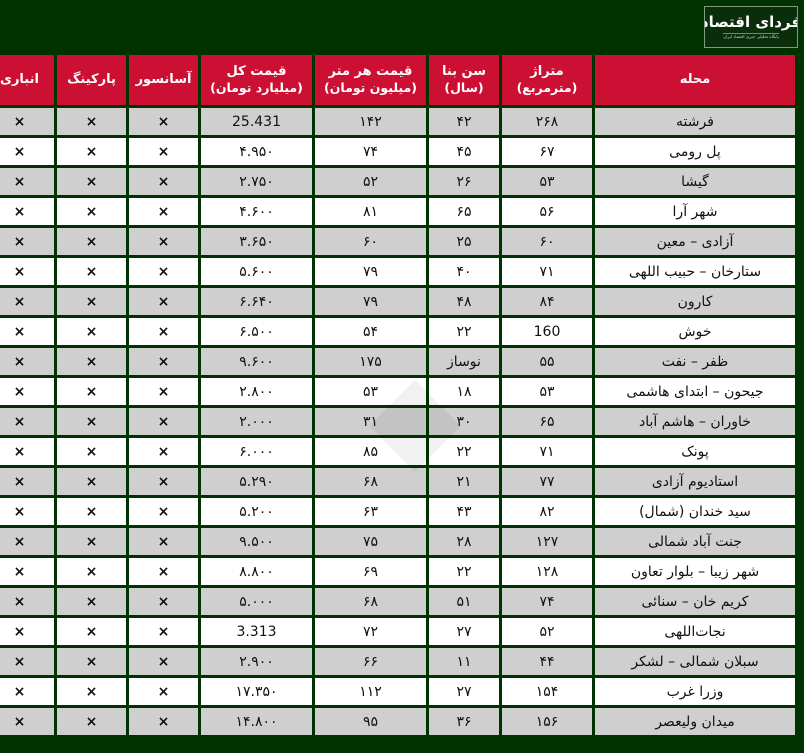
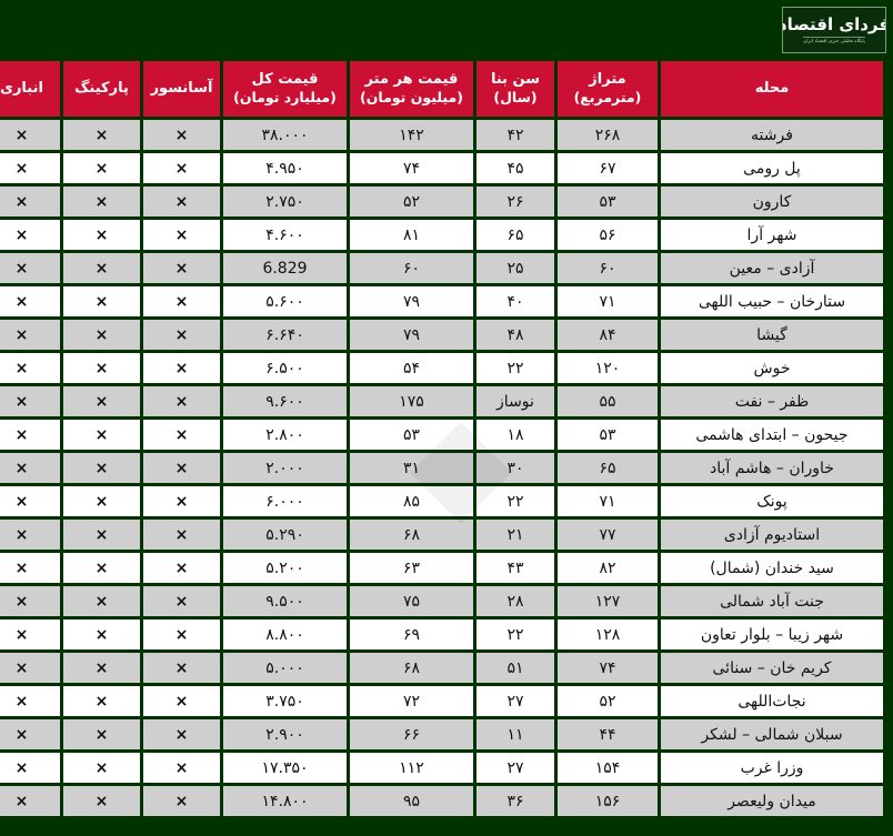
  فردای اقتصاد
  ◆
  محله	متراژ(مترمربع)	سن بنا(سال)	قیمت هر متر(میلیون تومان)	قیمت کل(میلیارد تومان)	آسانسور	پارکینگ	انباری
- فرشته	۲۶۸	۴۲	۱۴۲	25.431	×	×	×
+ فرشته	۲۶۸	۴۲	۱۴۲	۳۸.۰۰۰	×	×	×
  پل رومی	۶۷	۴۵	۷۴	۴.۹۵۰	×	×	×
- گیشا	۵۳	۲۶	۵۲	۲.۷۵۰	×	×	×
+ کارون	۵۳	۲۶	۵۲	۲.۷۵۰	×	×	×
  شهر آرا	۵۶	۶۵	۸۱	۴.۶۰۰	×	×	×
- آزادی – معین	۶۰	۲۵	۶۰	۳.۶۵۰	×	×	×
+ آزادی – معین	۶۰	۲۵	۶۰	6.829	×	×	×
  ستارخان – حبیب اللهی	۷۱	۴۰	۷۹	۵.۶۰۰	×	×	×
- کارون	۸۴	۴۸	۷۹	۶.۶۴۰	×	×	×
+ گیشا	۸۴	۴۸	۷۹	۶.۶۴۰	×	×	×
- خوش	160	۲۲	۵۴	۶.۵۰۰	×	×	×
+ خوش	۱۲۰	۲۲	۵۴	۶.۵۰۰	×	×	×
  ظفر – نفت	۵۵	نوساز	۱۷۵	۹.۶۰۰	×	×	×
  جیحون – ابتدای هاشمی	۵۳	۱۸	۵۳	۲.۸۰۰	×	×	×
  خاوران – هاشم آباد	۶۵	۳۰	۳۱	۲.۰۰۰	×	×	×
  پونک	۷۱	۲۲	۸۵	۶.۰۰۰	×	×	×
  استادیوم آزادی	۷۷	۲۱	۶۸	۵.۲۹۰	×	×	×
  سید خندان (شمال)	۸۲	۴۳	۶۳	۵.۲۰۰	×	×	×
  جنت آباد شمالی	۱۲۷	۲۸	۷۵	۹.۵۰۰	×	×	×
  شهر زیبا – بلوار تعاون	۱۲۸	۲۲	۶۹	۸.۸۰۰	×	×	×
  کریم خان – سنائی	۷۴	۵۱	۶۸	۵.۰۰۰	×	×	×
- نجات‌اللهی	۵۲	۲۷	۷۲	3.313	×	×	×
+ نجات‌اللهی	۵۲	۲۷	۷۲	۳.۷۵۰	×	×	×
  سبلان شمالی – لشکر	۴۴	۱۱	۶۶	۲.۹۰۰	×	×	×
  وزرا غرب	۱۵۴	۲۷	۱۱۲	۱۷.۳۵۰	×	×	×
  میدان ولیعصر	۱۵۶	۳۶	۹۵	۱۴.۸۰۰	×	×	×
